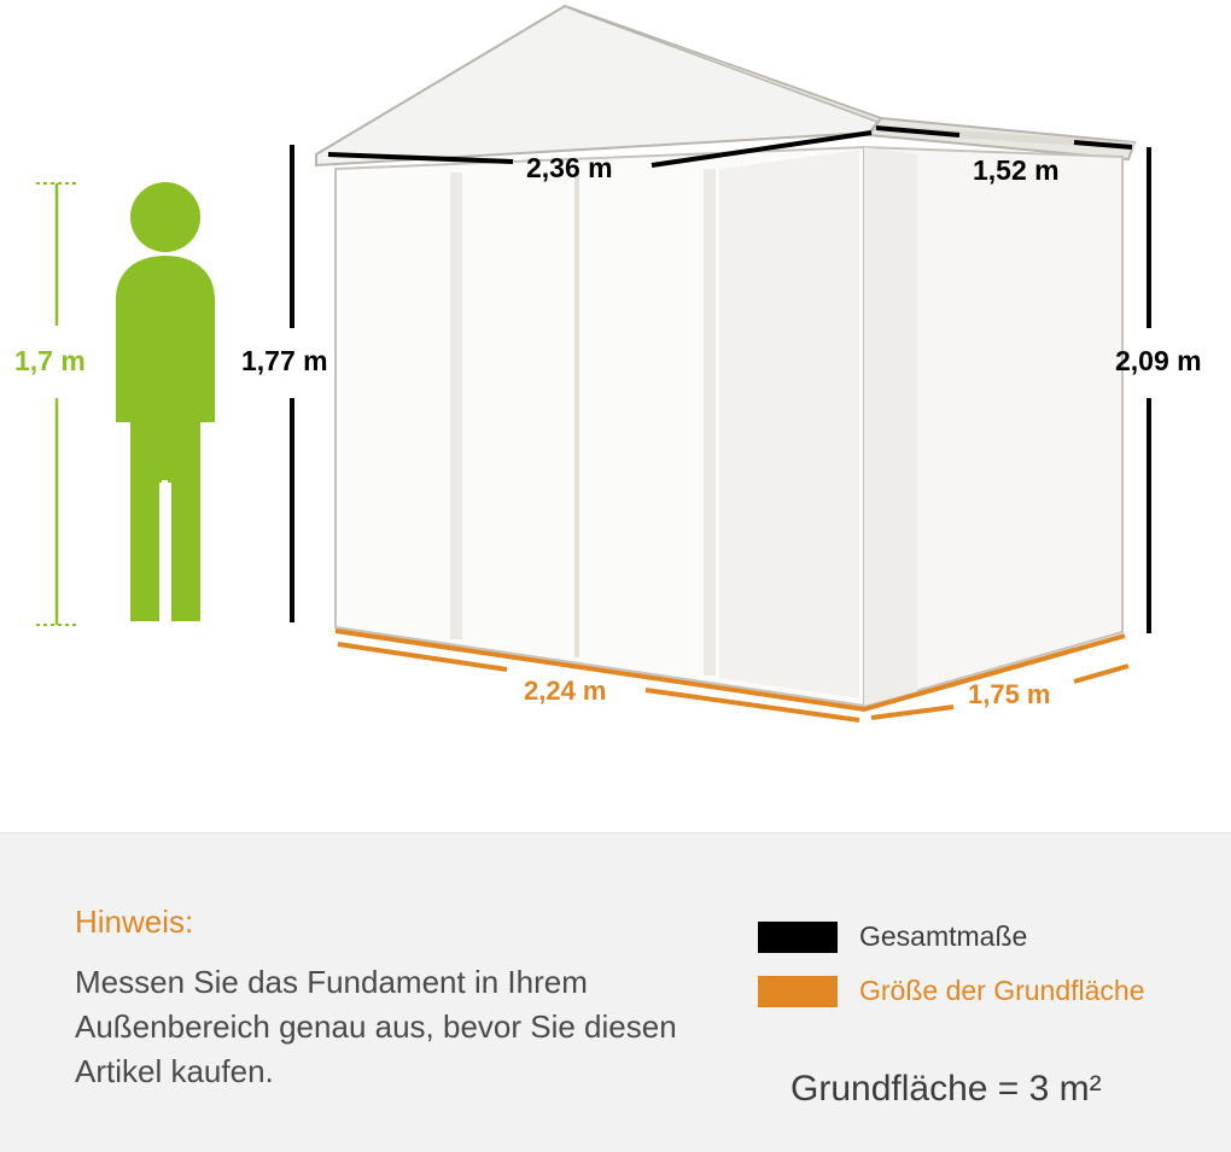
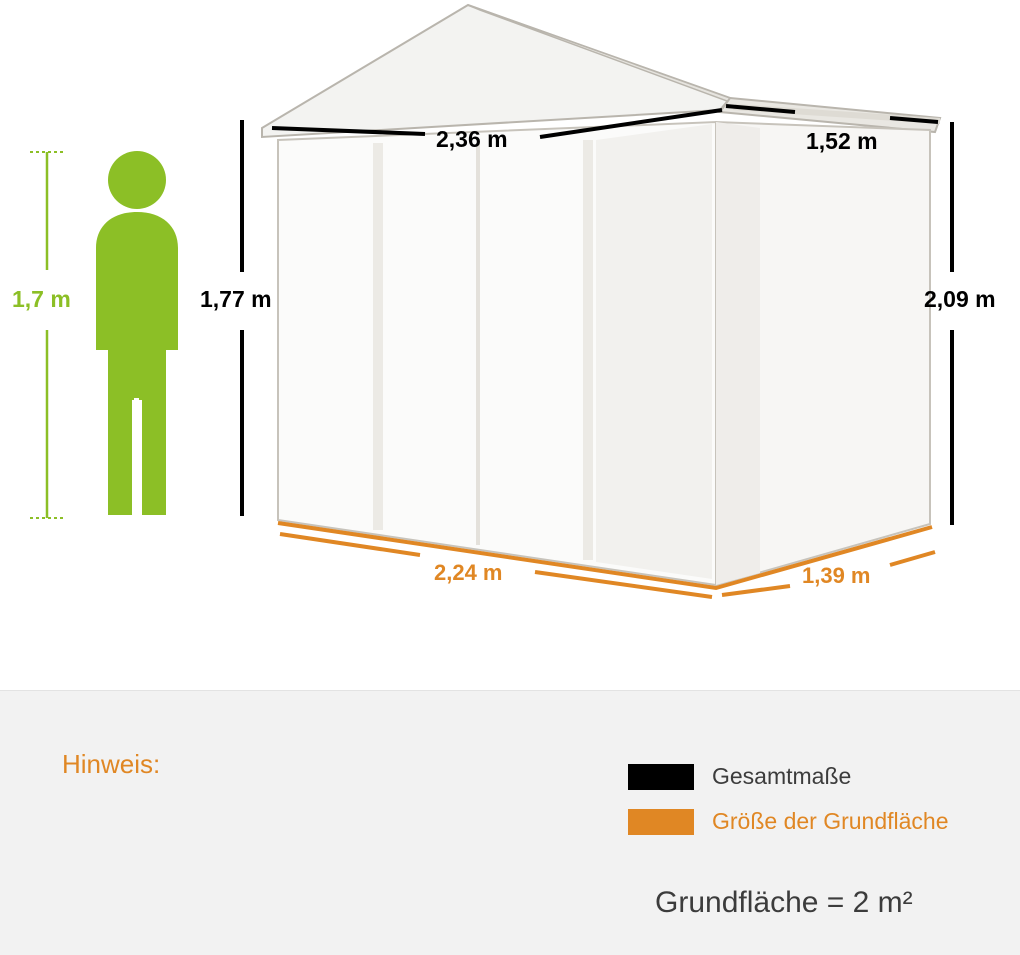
  1,7 m
  1,77 m
  2,36 m
  1,52 m
  2,09 m
  2,24 m
- 1,75 m
+ 1,39 m
  Hinweis:
- Messen Sie das Fundament in Ihrem Außenbereich genau aus, bevor Sie diesen Artikel kaufen.
  Gesamtmaße
  Größe der Grundfläche
- Grundfläche = 3 m²
+ Grundfläche = 2 m²
